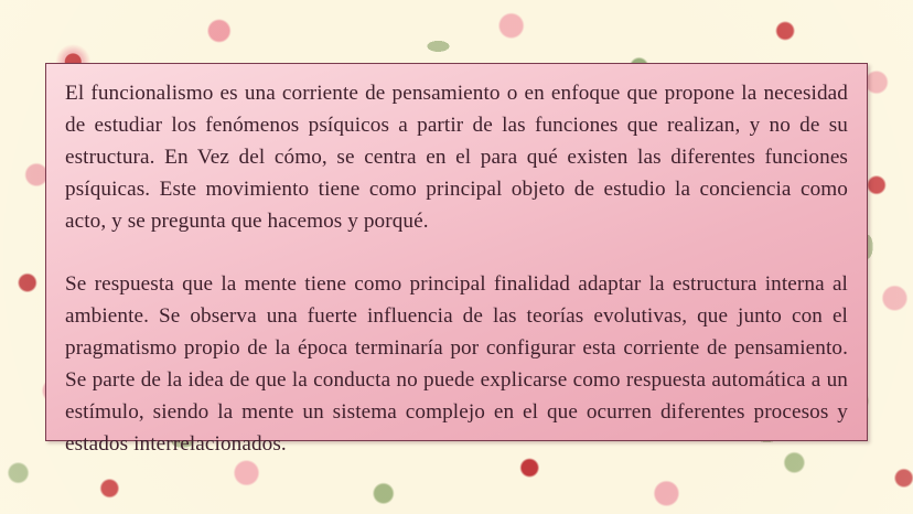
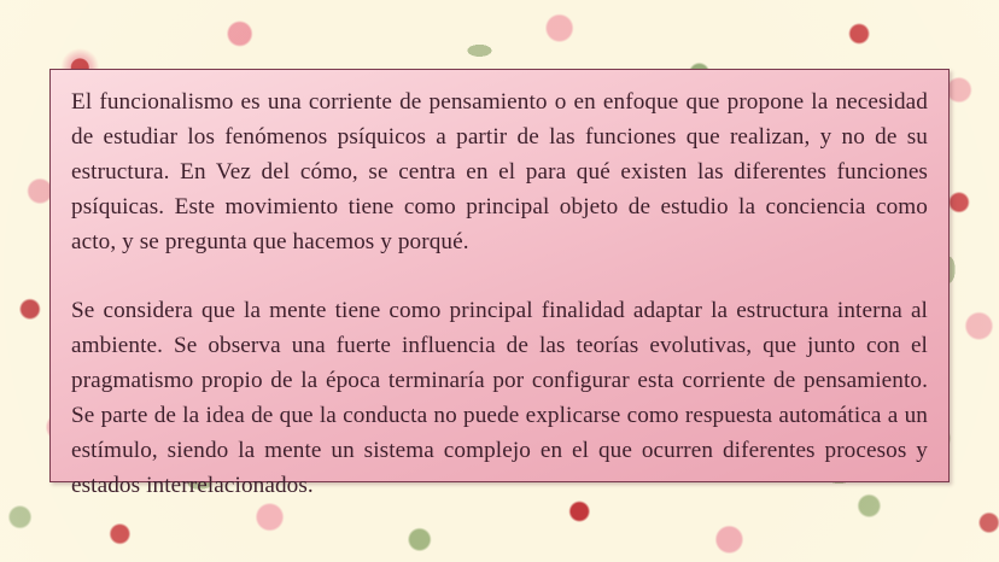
  El funcionalismo es una corriente de pensamiento o en enfoque que propone la necesidad de estudiar los fenómenos psíquicos a partir de las funciones que realizan, y no de su estructura. En Vez del cómo, se centra en el para qué existen las diferentes funciones psíquicas. Este movimiento tiene como principal objeto de estudio la conciencia como acto, y se pregunta que hacemos y porqué.
- Se respuesta que la mente tiene como principal finalidad adaptar la estructura interna al ambiente. Se observa una fuerte influencia de las teorías evolutivas, que junto con el pragmatismo propio de la época terminaría por configurar esta corriente de pensamiento. Se parte de la idea de que la conducta no puede explicarse como respuesta automática a un estímulo, siendo la mente un sistema complejo en el que ocurren diferentes procesos y estados interrelacionados.
+ Se considera que la mente tiene como principal finalidad adaptar la estructura interna al ambiente. Se observa una fuerte influencia de las teorías evolutivas, que junto con el pragmatismo propio de la época terminaría por configurar esta corriente de pensamiento. Se parte de la idea de que la conducta no puede explicarse como respuesta automática a un estímulo, siendo la mente un sistema complejo en el que ocurren diferentes procesos y estados interrelacionados.
